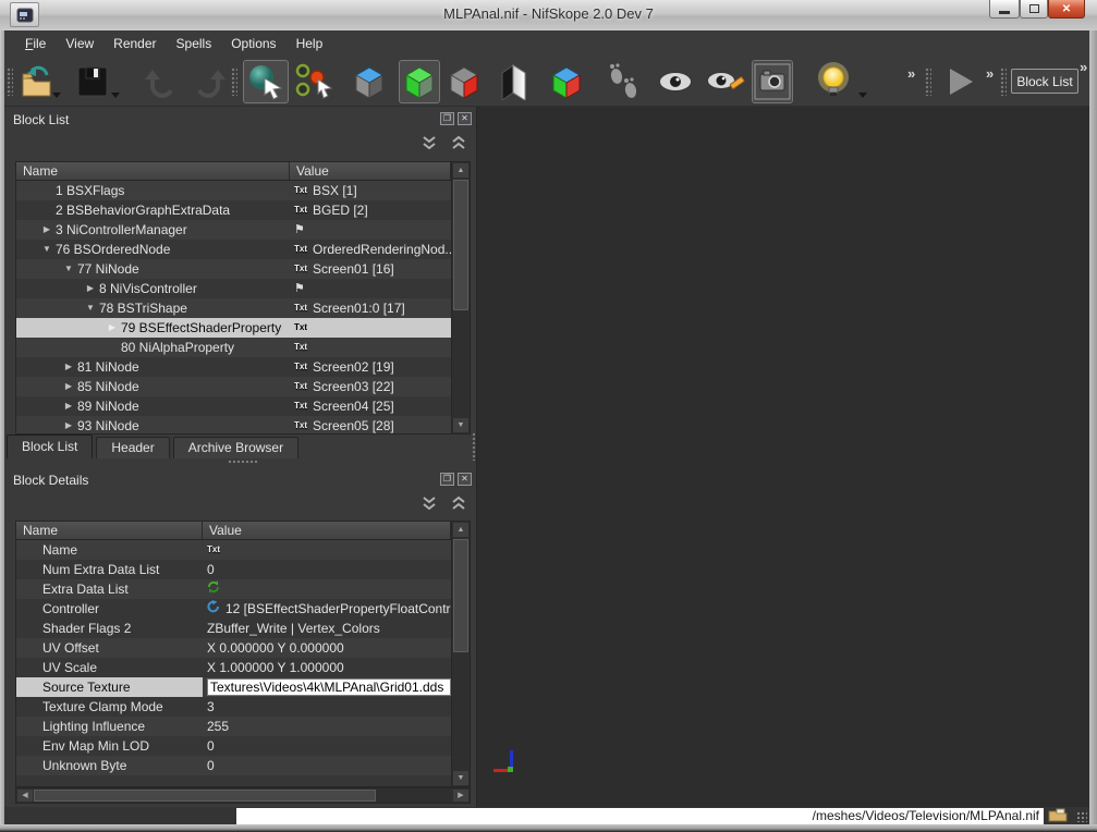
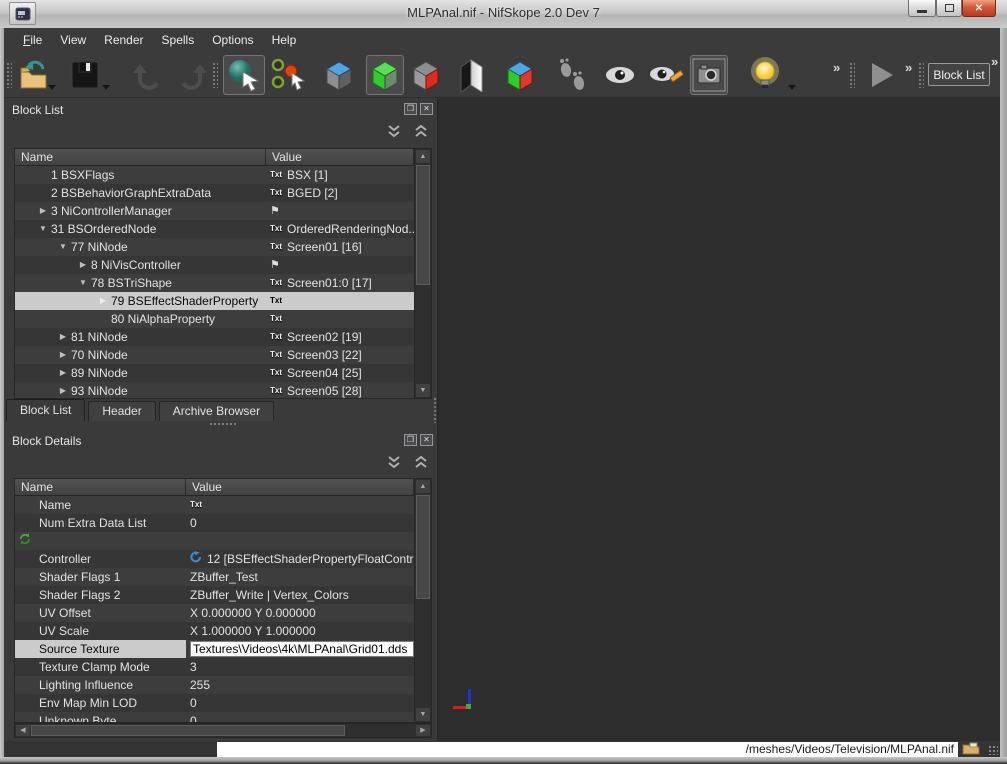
  MLPAnal.nif - NifSkope 2.0 Dev 7
  ✕
  File
  View
  Render
  Spells
  Options
  Help
  »
  »
  Block List
  »
  Block List
  ❐
  ✕
  Name
  Value
  1 BSXFlags
  Txt
  BSX [1]
  2 BSBehaviorGraphExtraData
  Txt
  BGED [2]
  ▶
  3 NiControllerManager
  ⚑
  ▼
- 76 BSOrderedNode
+ 31 BSOrderedNode
  Txt
  OrderedRenderingNod.
  ▼
  77 NiNode
  Txt
  Screen01 [16]
  ▶
  8 NiVisController
  ⚑
  ▼
  78 BSTriShape
  Txt
  Screen01:0 [17]
  ▶
  79 BSEffectShaderProperty
  Txt
  80 NiAlphaProperty
  Txt
  ▶
  81 NiNode
  Txt
  Screen02 [19]
  ▶
- 85 NiNode
+ 70 NiNode
  Txt
  Screen03 [22]
  ▶
  89 NiNode
  Txt
  Screen04 [25]
  ▶
  93 NiNode
  Txt
  Screen05 [28]
  Block List
  Header
  Archive Browser
  Block Details
  ❐
  ✕
  Name
  Value
  Name
  Txt
  Num Extra Data List
  0
- Extra Data List
  Controller
  12 [BSEffectShaderPropertyFloatContr
+ Shader Flags 1
+ ZBuffer_Test
  Shader Flags 2
  ZBuffer_Write | Vertex_Colors
  UV Offset
  X 0.000000 Y 0.000000
  UV Scale
  X 1.000000 Y 1.000000
  Source Texture
  Textures\Videos\4k\MLPAnal\Grid01.dds
  Texture Clamp Mode
  3
  Lighting Influence
  255
  Env Map Min LOD
  0
  Unknown Byte
  0
  /meshes/Videos/Television/MLPAnal.nif
